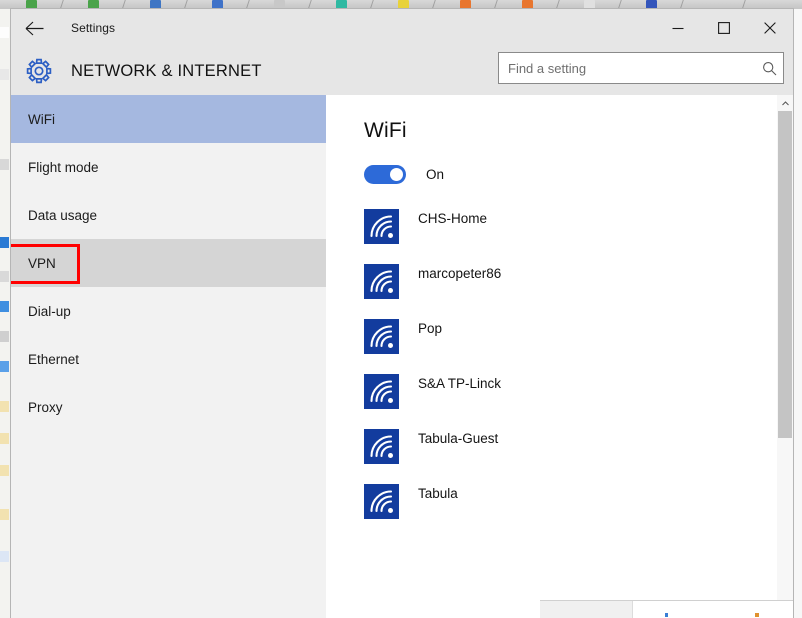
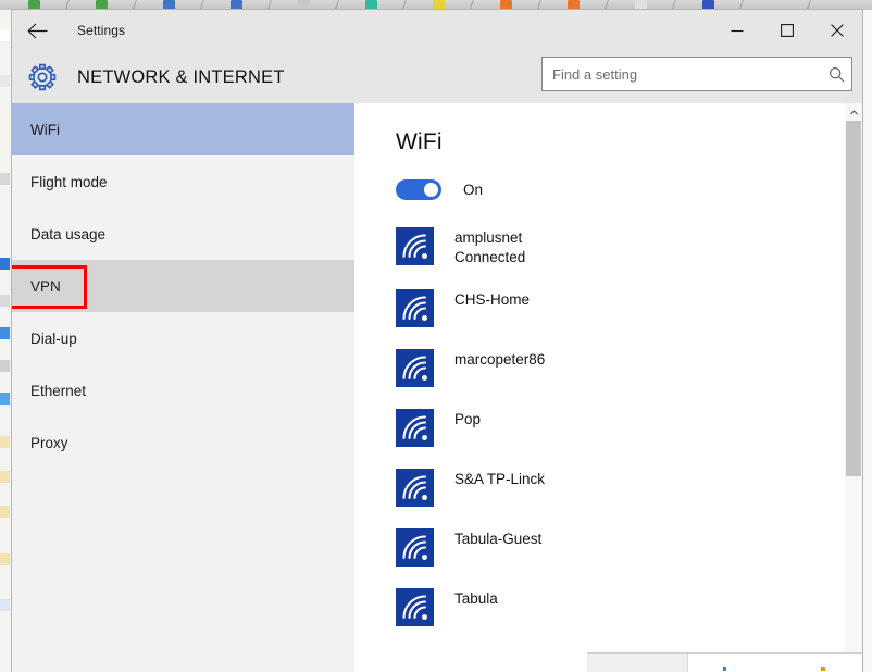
  Settings
  NETWORK & INTERNET
  Find a setting
  WiFi
  Flight mode
  Data usage
  VPN
  Dial-up
  Ethernet
  Proxy
  WiFi
  On
+ amplusnet
+ Connected
  CHS-Home
  marcopeter86
  Pop
  S&A TP-Linck
  Tabula-Guest
  Tabula
